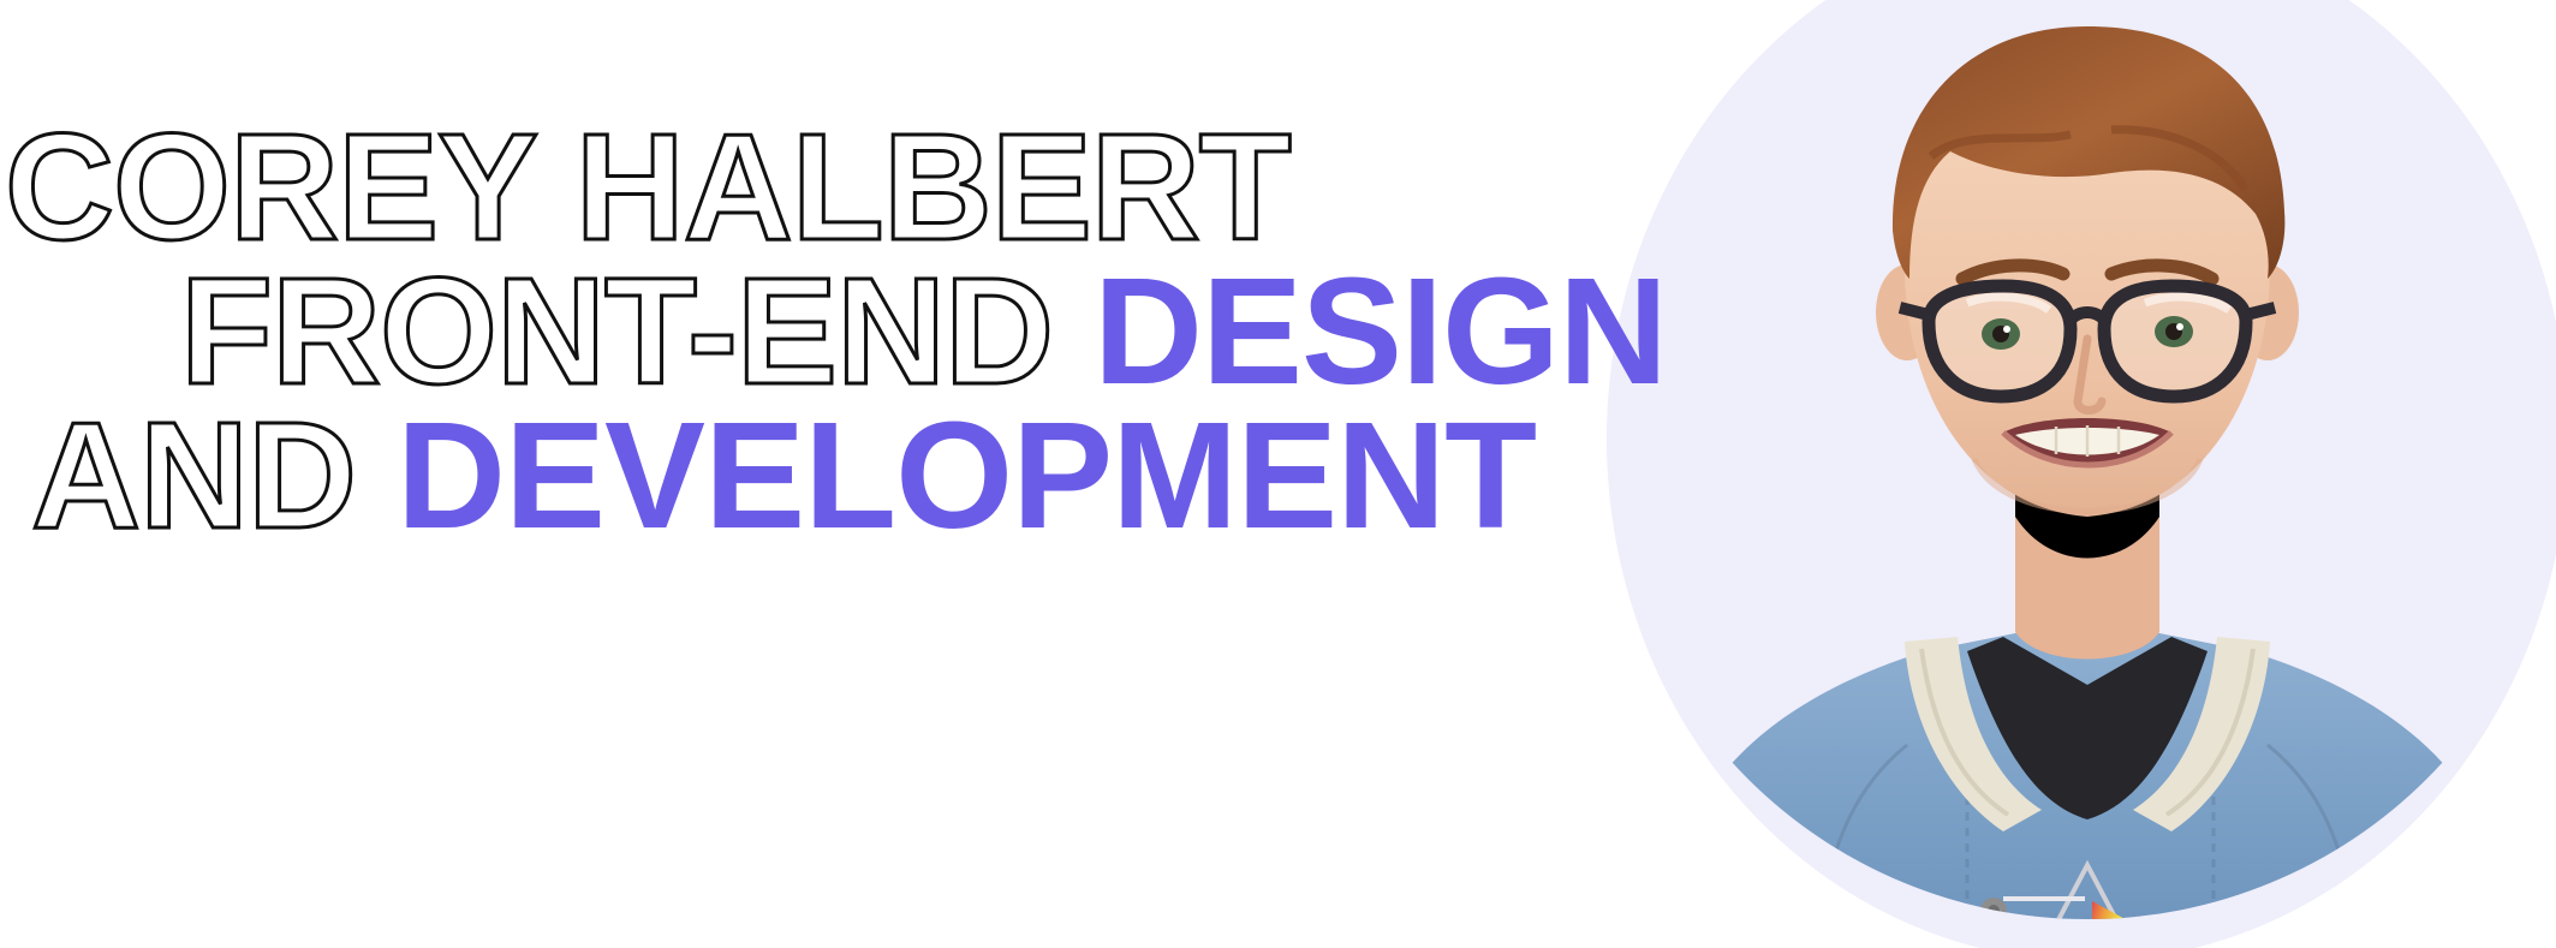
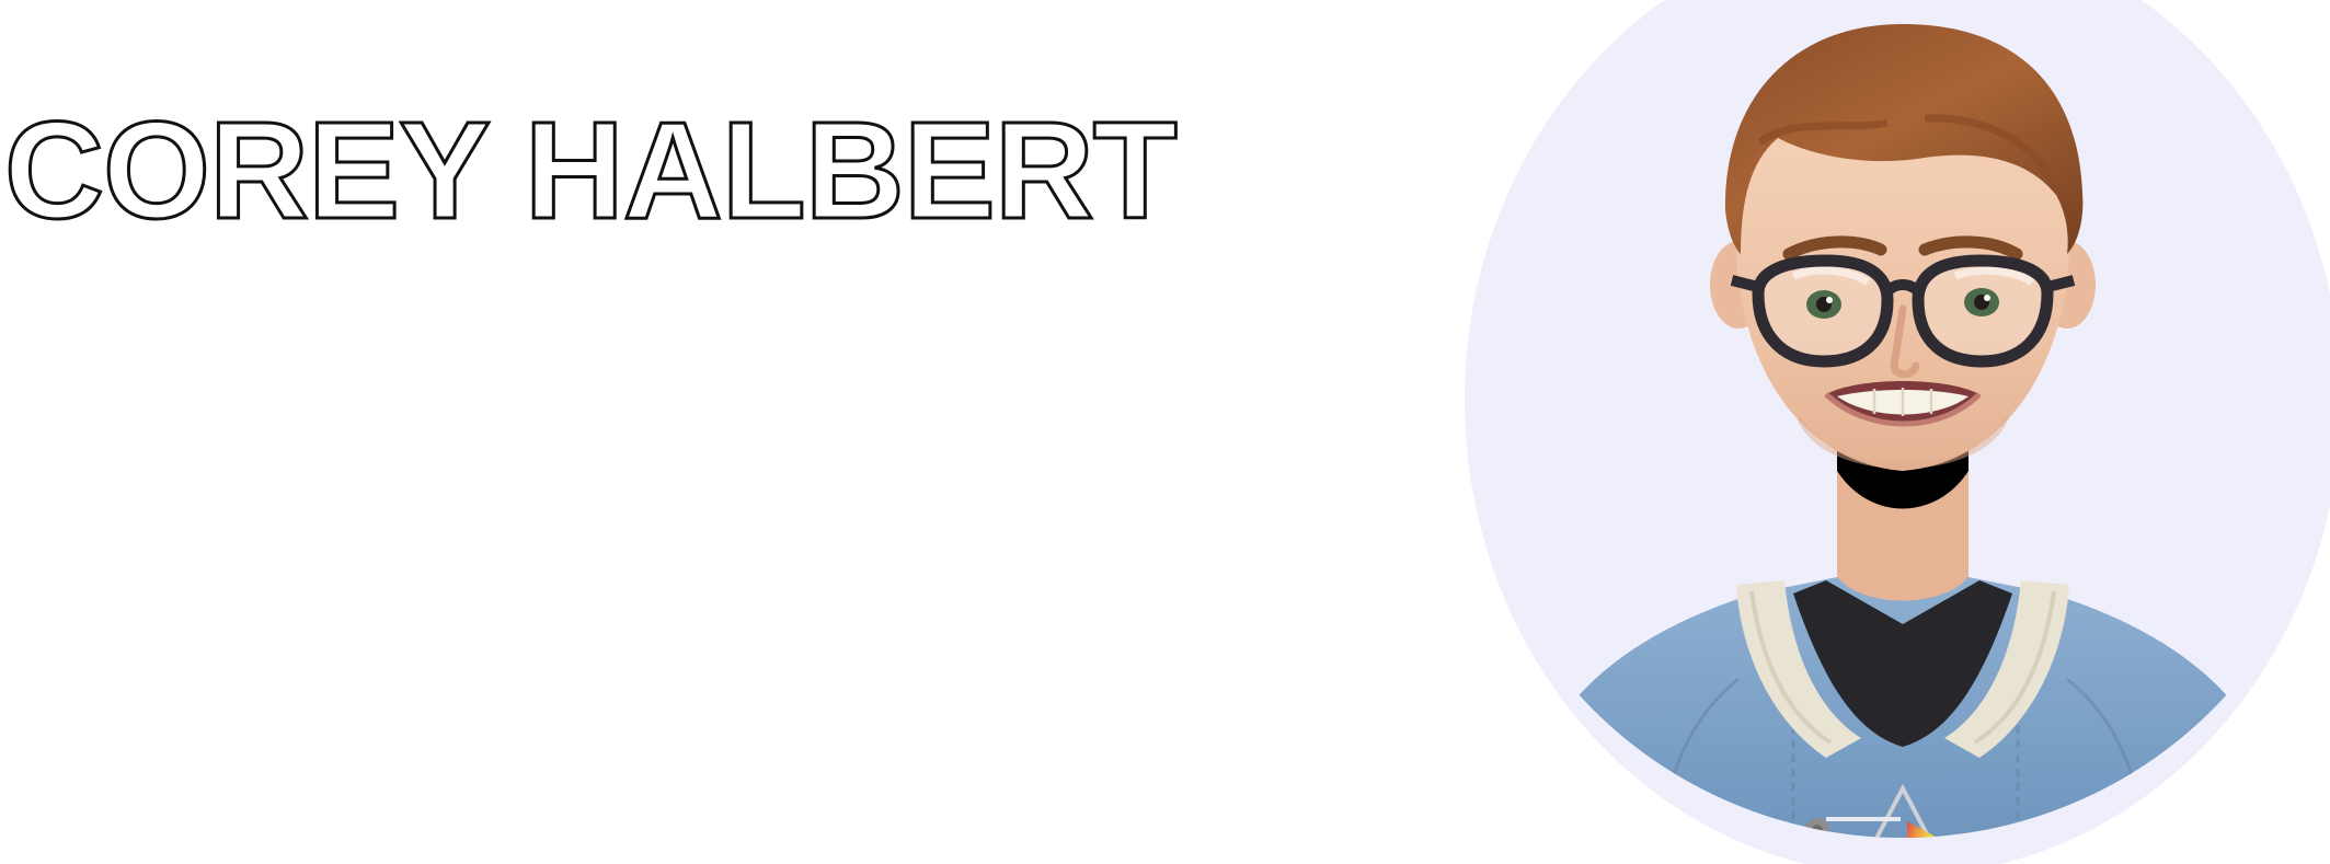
  COREY HALBERT
- FRONT-END DESIGN
- AND DEVELOPMENT
